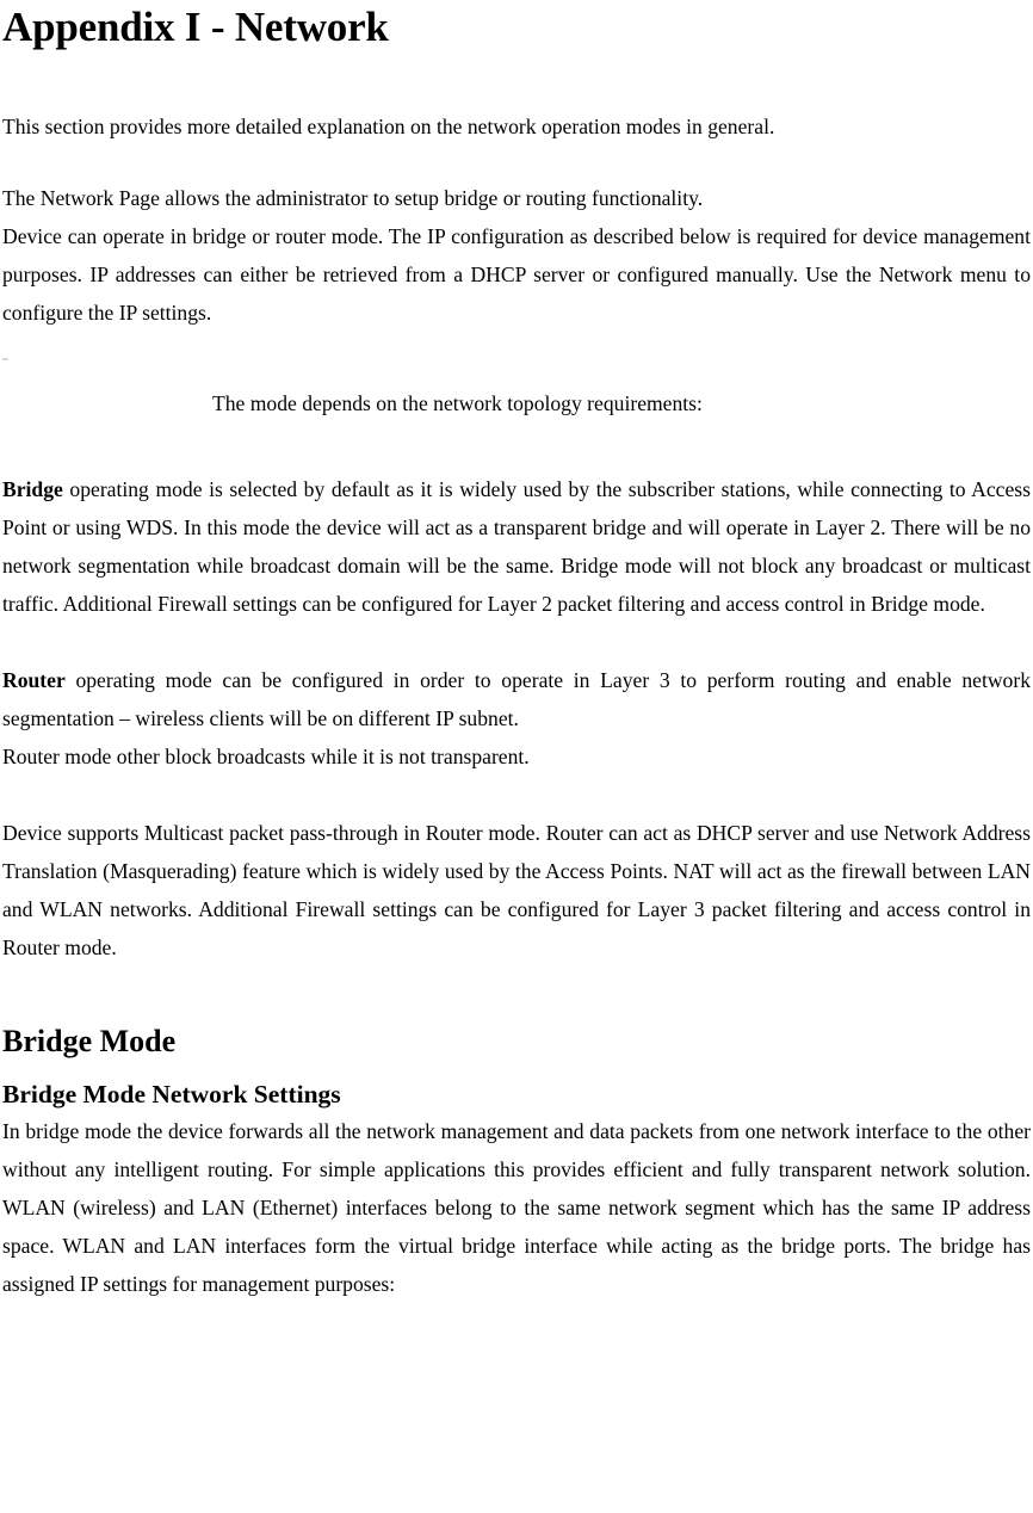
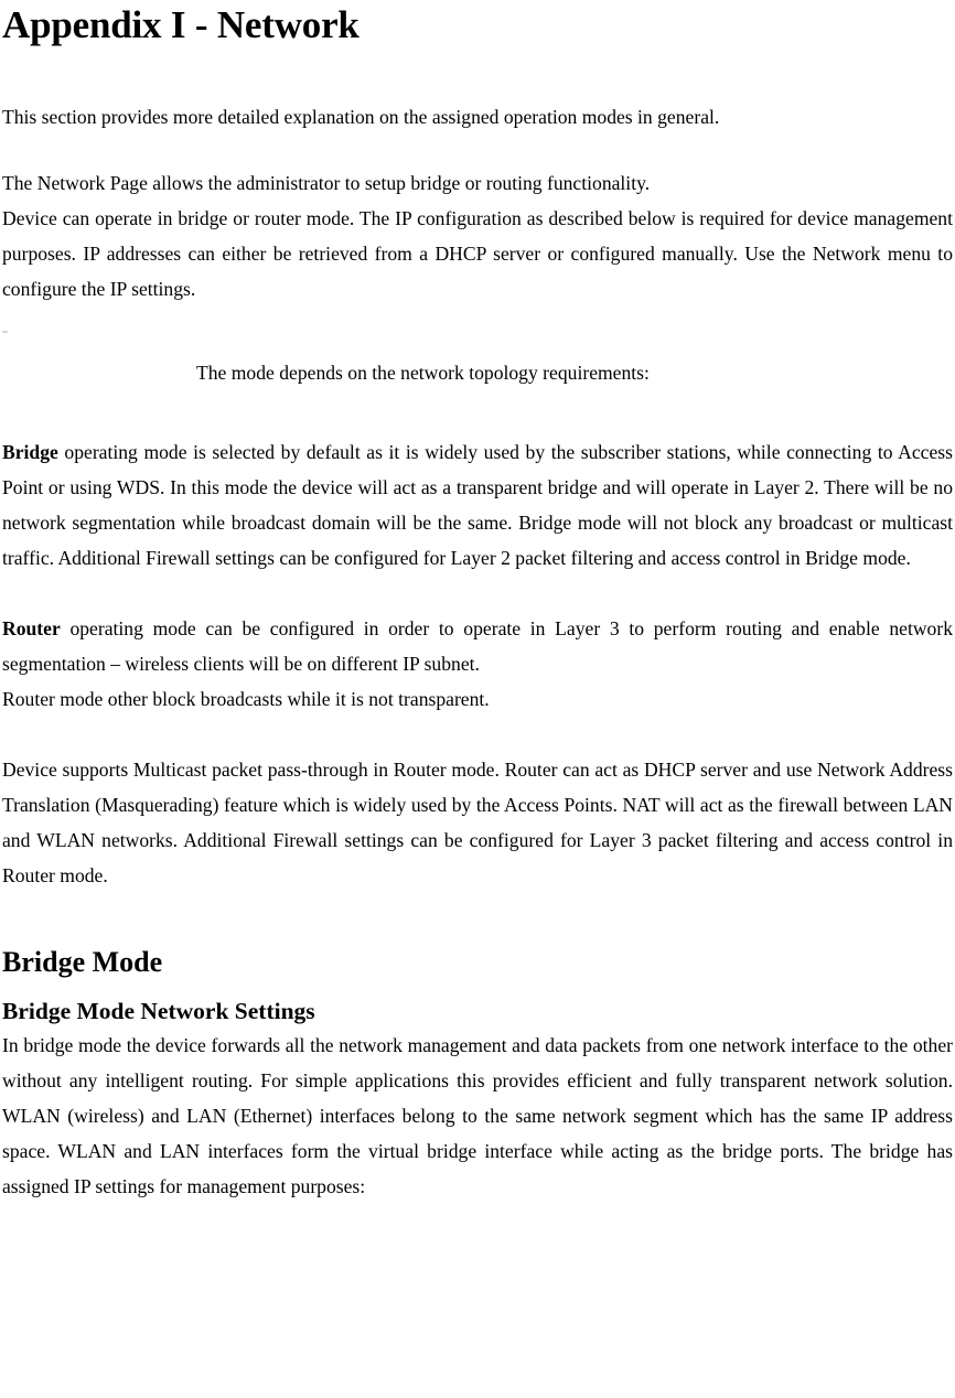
  Appendix I - Network
- This section provides more detailed explanation on the network operation modes in general.
+ This section provides more detailed explanation on the assigned operation modes in general.
  The Network Page allows the administrator to setup bridge or routing functionality.
  Device can operate in bridge or router mode. The IP configuration as described below is required for device management purposes. IP addresses can either be retrieved from a DHCP server or configured manually. Use the Network menu to configure the IP settings.
  The mode depends on the network topology requirements:
  Bridge operating mode is selected by default as it is widely used by the subscriber stations, while connecting to Access Point or using WDS. In this mode the device will act as a transparent bridge and will operate in Layer 2. There will be no network segmentation while broadcast domain will be the same. Bridge mode will not block any broadcast or multicast traffic. Additional Firewall settings can be configured for Layer 2 packet filtering and access control in Bridge mode.
  Router operating mode can be configured in order to operate in Layer 3 to perform routing and enable network segmentation – wireless clients will be on different IP subnet.
  Router mode other block broadcasts while it is not transparent.
  Device supports Multicast packet pass-through in Router mode. Router can act as DHCP server and use Network Address Translation (Masquerading) feature which is widely used by the Access Points. NAT will act as the firewall between LAN and WLAN networks. Additional Firewall settings can be configured for Layer 3 packet filtering and access control in Router mode.
  Bridge Mode
  Bridge Mode Network Settings
  In bridge mode the device forwards all the network management and data packets from one network interface to the other without any intelligent routing. For simple applications this provides efficient and fully transparent network solution. WLAN (wireless) and LAN (Ethernet) interfaces belong to the same network segment which has the same IP address space. WLAN and LAN interfaces form the virtual bridge interface while acting as the bridge ports. The bridge has assigned IP settings for management purposes:
